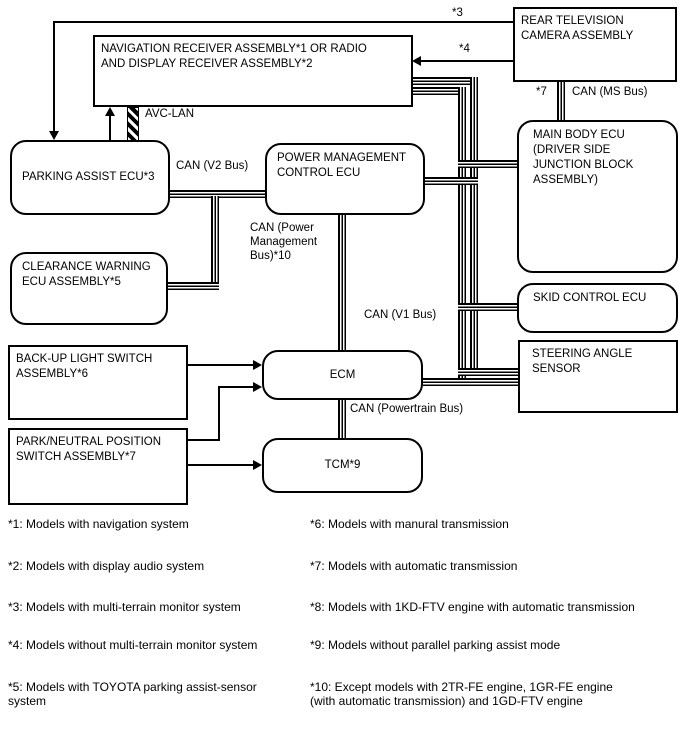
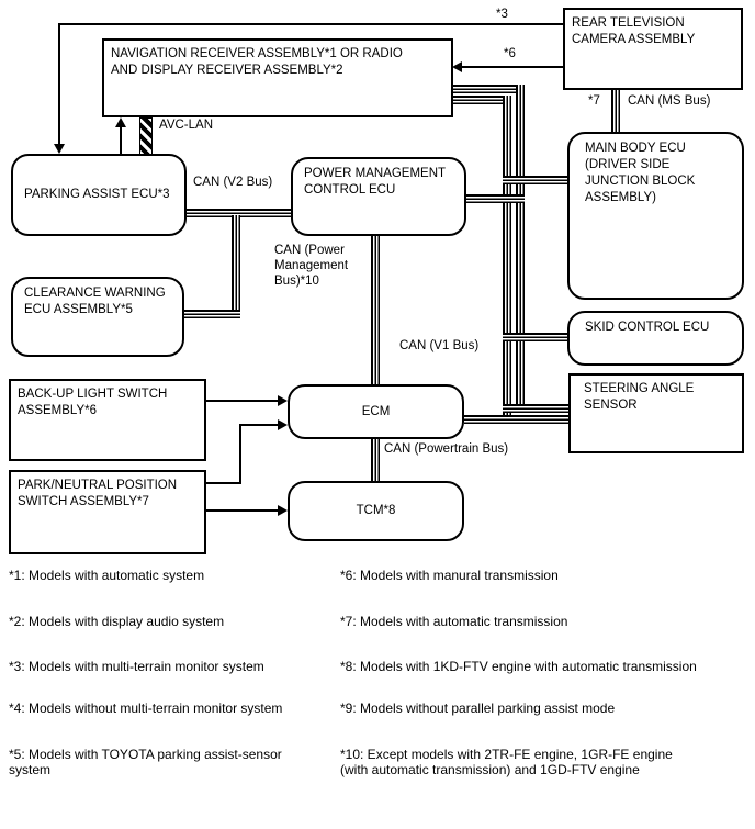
  NAVIGATION RECEIVER ASSEMBLY*1 OR RADIO
  AND DISPLAY RECEIVER ASSEMBLY*2
  REAR TELEVISION
  CAMERA ASSEMBLY
  PARKING ASSIST ECU*3
  CLEARANCE WARNING
  ECU ASSEMBLY*5
  POWER MANAGEMENT
  CONTROL ECU
  MAIN BODY ECU
  (DRIVER SIDE
  JUNCTION BLOCK
  ASSEMBLY)
  SKID CONTROL ECU
  STEERING ANGLE
  SENSOR
  BACK-UP LIGHT SWITCH
  ASSEMBLY*6
  PARK/NEUTRAL POSITION
  SWITCH ASSEMBLY*7
  ECM
- TCM*9
+ TCM*8
  AVC-LAN
  *3
- *4
+ *6
  *7
  CAN (MS Bus)
  CAN (V2 Bus)
  CAN (Power
  Management
  Bus)*10
  CAN (V1 Bus)
  CAN (Powertrain Bus)
- *1: Models with navigation system
+ *1: Models with automatic system
  *2: Models with display audio system
  *3: Models with multi-terrain monitor system
  *4: Models without multi-terrain monitor system
  *5: Models with TOYOTA parking assist-sensor
  system
  *6: Models with manural transmission
  *7: Models with automatic transmission
  *8: Models with 1KD-FTV engine with automatic transmission
  *9: Models without parallel parking assist mode
  *10: Except models with 2TR-FE engine, 1GR-FE engine
  (with automatic transmission) and 1GD-FTV engine
